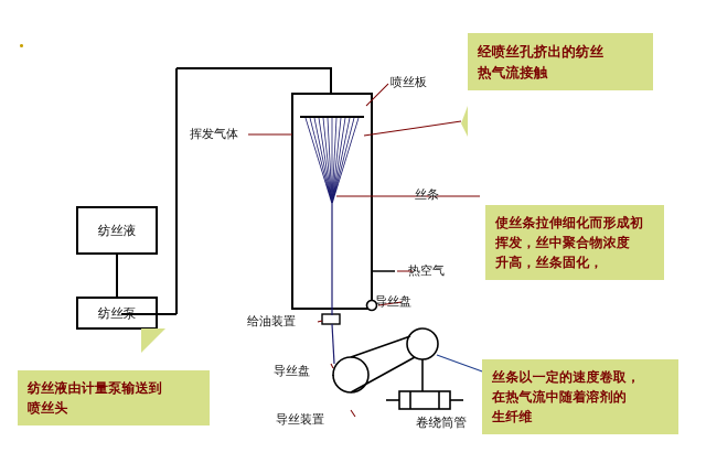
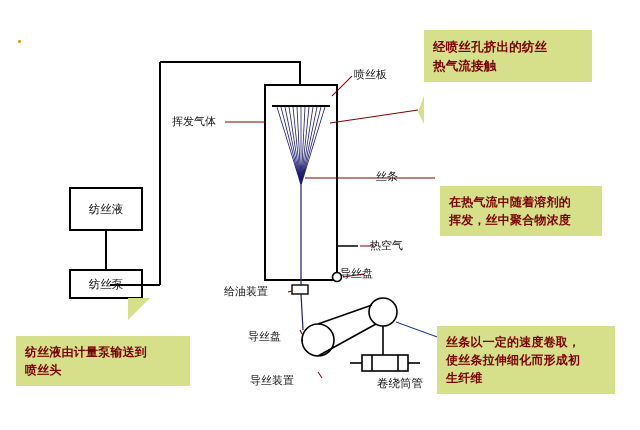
  纺丝液
  纺丝泵
  卷绕筒管
  喷丝板
  挥发气体
  丝条
  热空气
  导丝盘
  给油装置
  导丝盘
  导丝装置
  经喷丝孔挤出的纺丝
  热气流接触
- 使丝条拉伸细化而形成初
+ 在热气流中随着溶剂的
  挥发，丝中聚合物浓度
- 升高，丝条固化，
  丝条以一定的速度卷取，
- 在热气流中随着溶剂的
+ 使丝条拉伸细化而形成初
  生纤维
  纺丝液由计量泵输送到
  喷丝头
